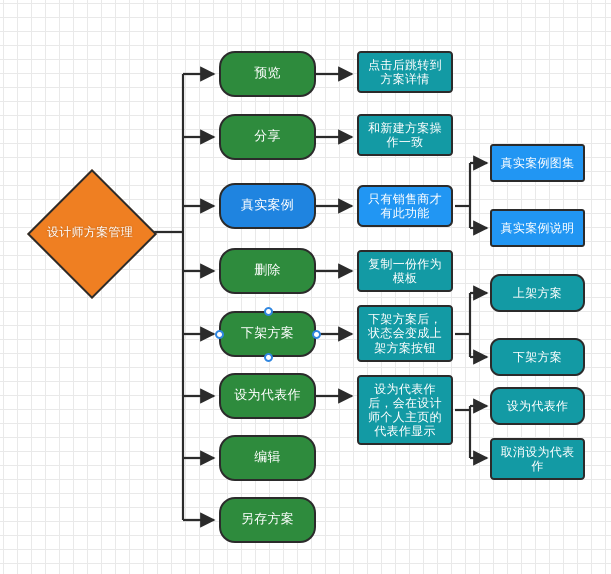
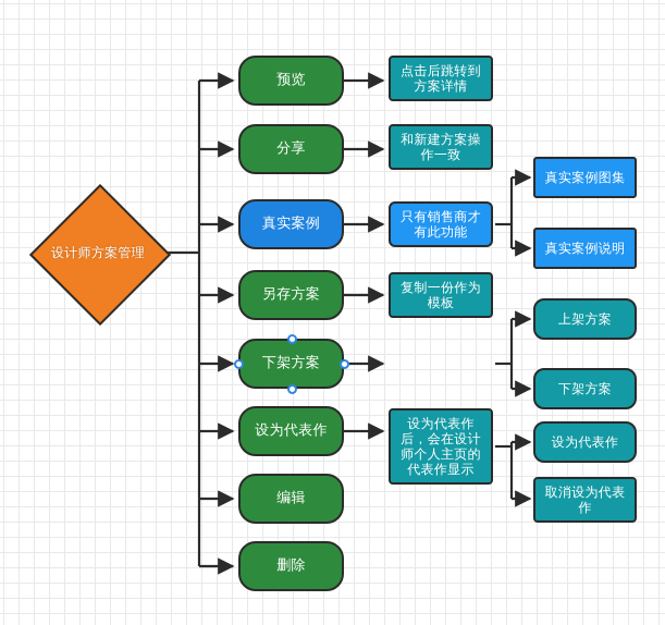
  设计师方案管理
  预览
  分享
  真实案例
- 删除
+ 另存方案
  下架方案
  设为代表作
  编辑
- 另存方案
+ 删除
  点击后跳转到
  方案详情
  和新建方案操
  作一致
  只有销售商才
  有此功能
  复制一份作为
  模板
- 下架方案后，
- 状态会变成上
- 架方案按钮
  设为代表作
  后，会在设计
  师个人主页的
  代表作显示
  真实案例图集
  真实案例说明
  上架方案
  下架方案
  设为代表作
  取消设为代表
  作
